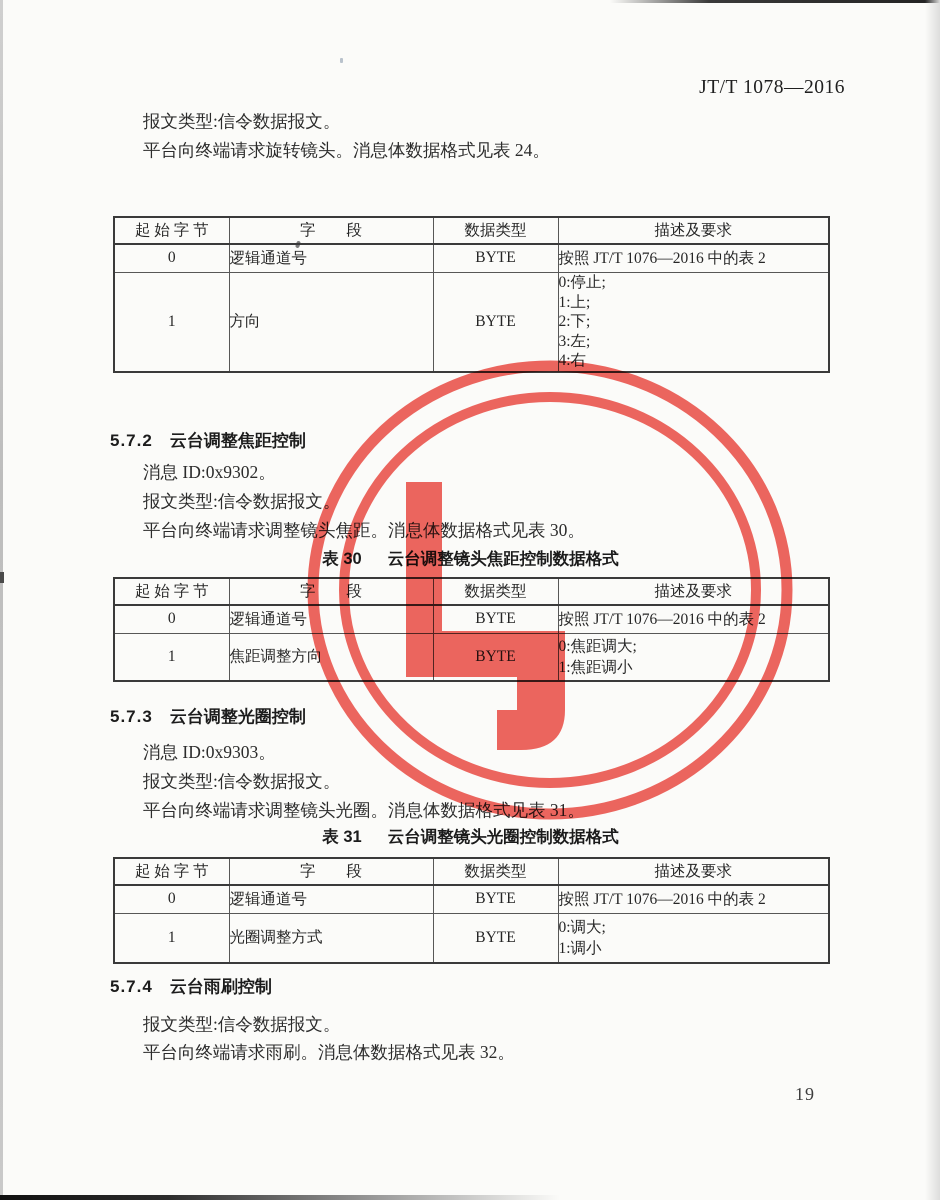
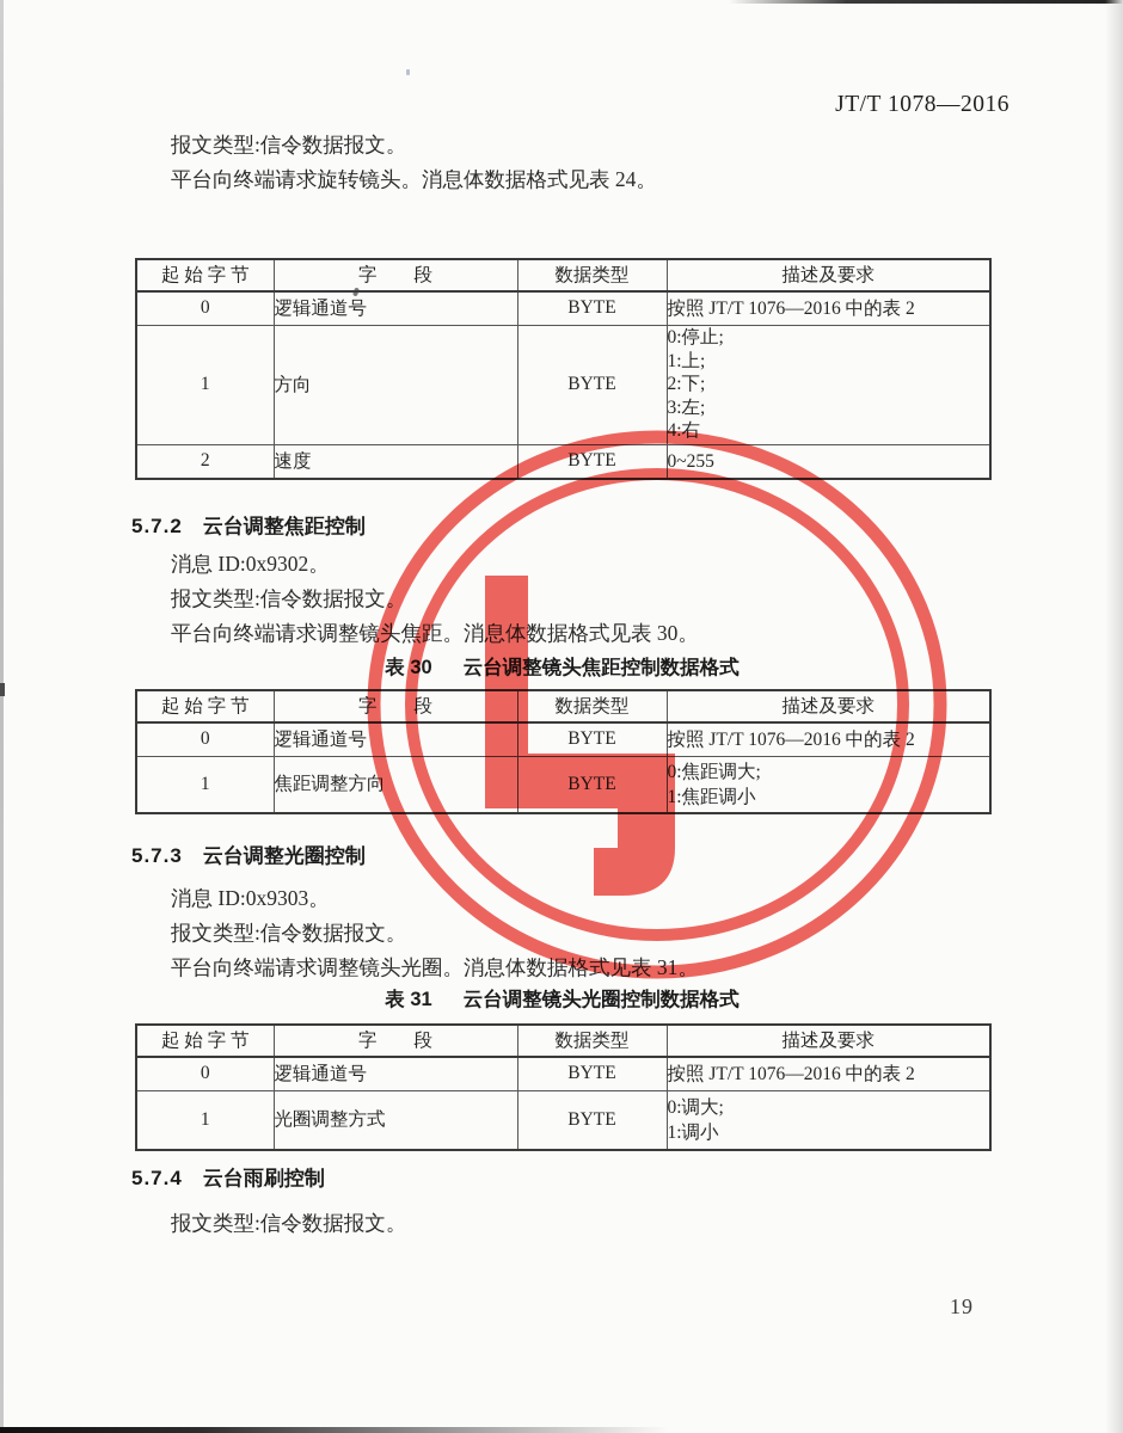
  JT/T 1078—2016
  报文类型:信令数据报文。
  平台向终端请求旋转镜头。消息体数据格式见表 24。
  起 始 字 节	字 段	数据类型	描述及要求
  0	逻辑通道号	BYTE	按照 JT/T 1076—2016 中的表 2
  1	方向	BYTE	0:停止; 1:上; 2:下; 3:左; 4:右
+ 2	速度	BYTE	0~255
  5.7.2 云台调整焦距控制
  消息 ID:0x9302。
  报文类型:信令数据报文
  平台向终端请求调整镜焦距。消数据格式见表 30。
  表0 云整镜头焦距控制数据格式
  起 始 字 节	段	数据类型	描述及要求
  0	逻辑通道号	BYTE	按照 JT/T 1076—2016 中的表 2
  1	焦距调整方向		:焦距调大; :焦距调小
  5.7.3 云台调整光圈控制
  消息 ID:0x9303。
  报文类型:信令数据报文。
  平台向终端请求调整镜头光圈。消息体数据
  表 31 云台调整镜头光圈控制数据格式
  起 始 字 节	字 段	数据类型	描述及要求
  0	逻辑通道号	BYTE	按照 JT/T 1076—2016 中的表 2
  1	光圈调整方式	BYTE	0:调大; 1:调小
  5.7.4 云台雨刷控制
  报文类型:信令数据报文。
- 平台向终端请求雨刷。消息体数据格式见表 32。
  19
